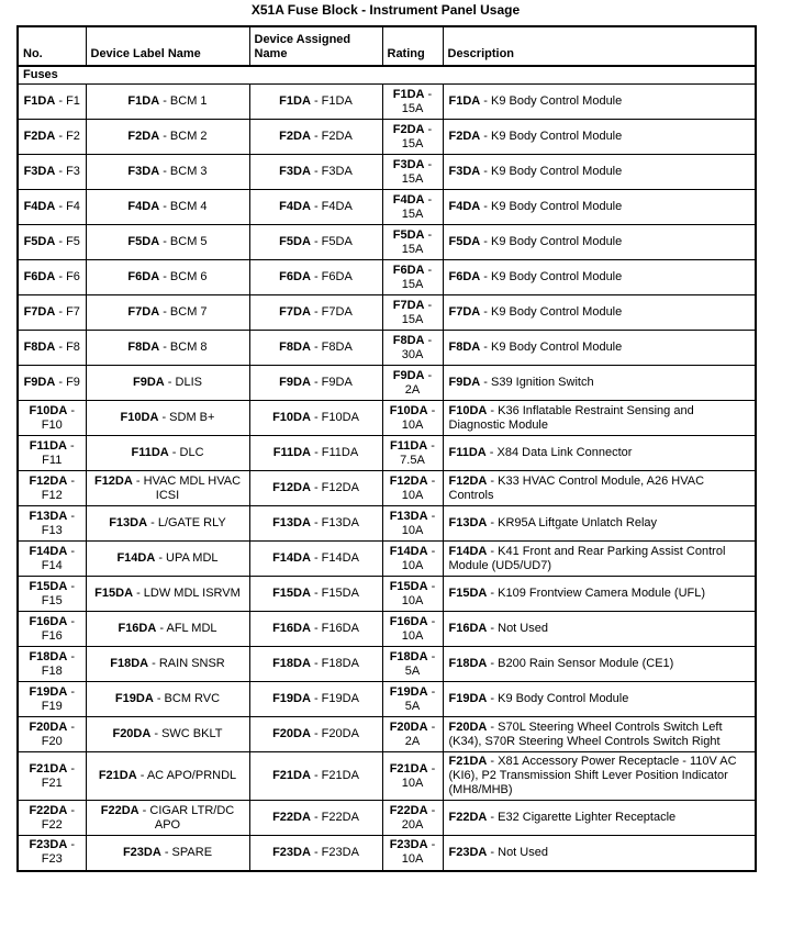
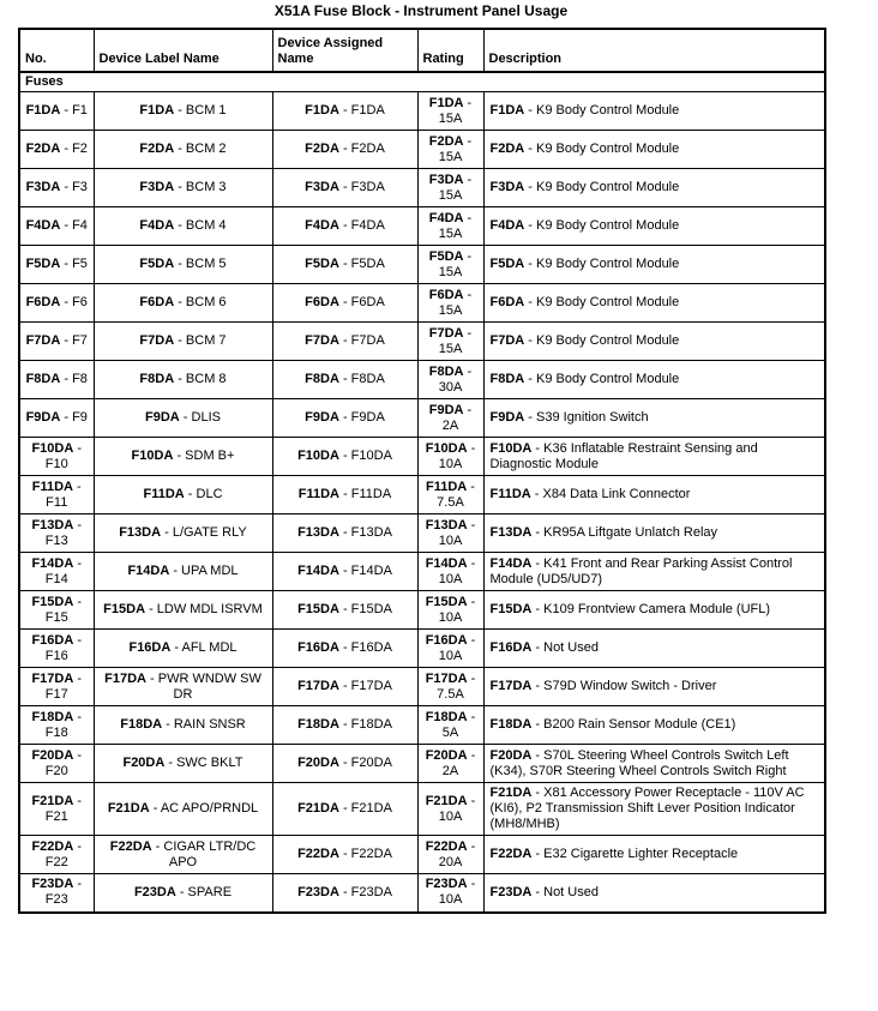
  X51A Fuse Block - Instrument Panel Usage
  No.	Device Label Name	Device Assigned Name	Rating	Description
  Fuses
  F1DA - F1	F1DA - BCM 1	F1DA - F1DA	F1DA -15A	F1DA - K9 Body Control Module
  F2DA - F2	F2DA - BCM 2	F2DA - F2DA	F2DA -15A	F2DA - K9 Body Control Module
  F3DA - F3	F3DA - BCM 3	F3DA - F3DA	F3DA -15A	F3DA - K9 Body Control Module
  F4DA - F4	F4DA - BCM 4	F4DA - F4DA	F4DA -15A	F4DA - K9 Body Control Module
  F5DA - F5	F5DA - BCM 5	F5DA - F5DA	F5DA -15A	F5DA - K9 Body Control Module
  F6DA - F6	F6DA - BCM 6	F6DA - F6DA	F6DA -15A	F6DA - K9 Body Control Module
  F7DA - F7	F7DA - BCM 7	F7DA - F7DA	F7DA -15A	F7DA - K9 Body Control Module
  F8DA - F8	F8DA - BCM 8	F8DA - F8DA	F8DA -30A	F8DA - K9 Body Control Module
  F9DA - F9	F9DA - DLIS	F9DA - F9DA	F9DA -2A	F9DA - S39 Ignition Switch
  F10DA - F10	F10DA - SDM B+	F10DA - F10DA	F10DA -10A	F10DA - K36 Inflatable Restraint Sensing and Diagnostic Module
  F11DA - F11	F11DA - DLC	F11DA - F11DA	F11DA -7.5A	F11DA - X84 Data Link Connector
- F12DA - F12	F12DA - HVAC MDL HVAC ICSI	F12DA - F12DA	F12DA -10A	F12DA - K33 HVAC Control Module, A26 HVAC Controls
  F13DA - F13	F13DA - L/GATE RLY	F13DA - F13DA	F13DA -10A	F13DA - KR95A Liftgate Unlatch Relay
  F14DA - F14	F14DA - UPA MDL	F14DA - F14DA	F14DA -10A	F14DA - K41 Front and Rear Parking Assist Control Module (UD5/UD7)
  F15DA - F15	F15DA - LDW MDL ISRVM	F15DA - F15DA	F15DA -10A	F15DA - K109 Frontview Camera Module (UFL)
  F16DA - F16	F16DA - AFL MDL	F16DA - F16DA	F16DA -10A	F16DA - Not Used
+ F17DA - F17	F17DA - PWR WNDW SW DR	F17DA - F17DA	F17DA -7.5A	F17DA - S79D Window Switch - Driver
  F18DA - F18	F18DA - RAIN SNSR	F18DA - F18DA	F18DA -5A	F18DA - B200 Rain Sensor Module (CE1)
- F19DA - F19	F19DA - BCM RVC	F19DA - F19DA	F19DA -5A	F19DA - K9 Body Control Module
  F20DA - F20	F20DA - SWC BKLT	F20DA - F20DA	F20DA -2A	F20DA - S70L Steering Wheel Controls Switch Left (K34), S70R Steering Wheel Controls Switch Right
  F21DA - F21	F21DA - AC APO/PRNDL	F21DA - F21DA	F21DA -10A	F21DA - X81 Accessory Power Receptacle - 110V AC (KI6), P2 Transmission Shift Lever Position Indicator (MH8/MHB)
  F22DA - F22	F22DA - CIGAR LTR/DC APO	F22DA - F22DA	F22DA -20A	F22DA - E32 Cigarette Lighter Receptacle
  F23DA - F23	F23DA - SPARE	F23DA - F23DA	F23DA -10A	F23DA - Not Used
